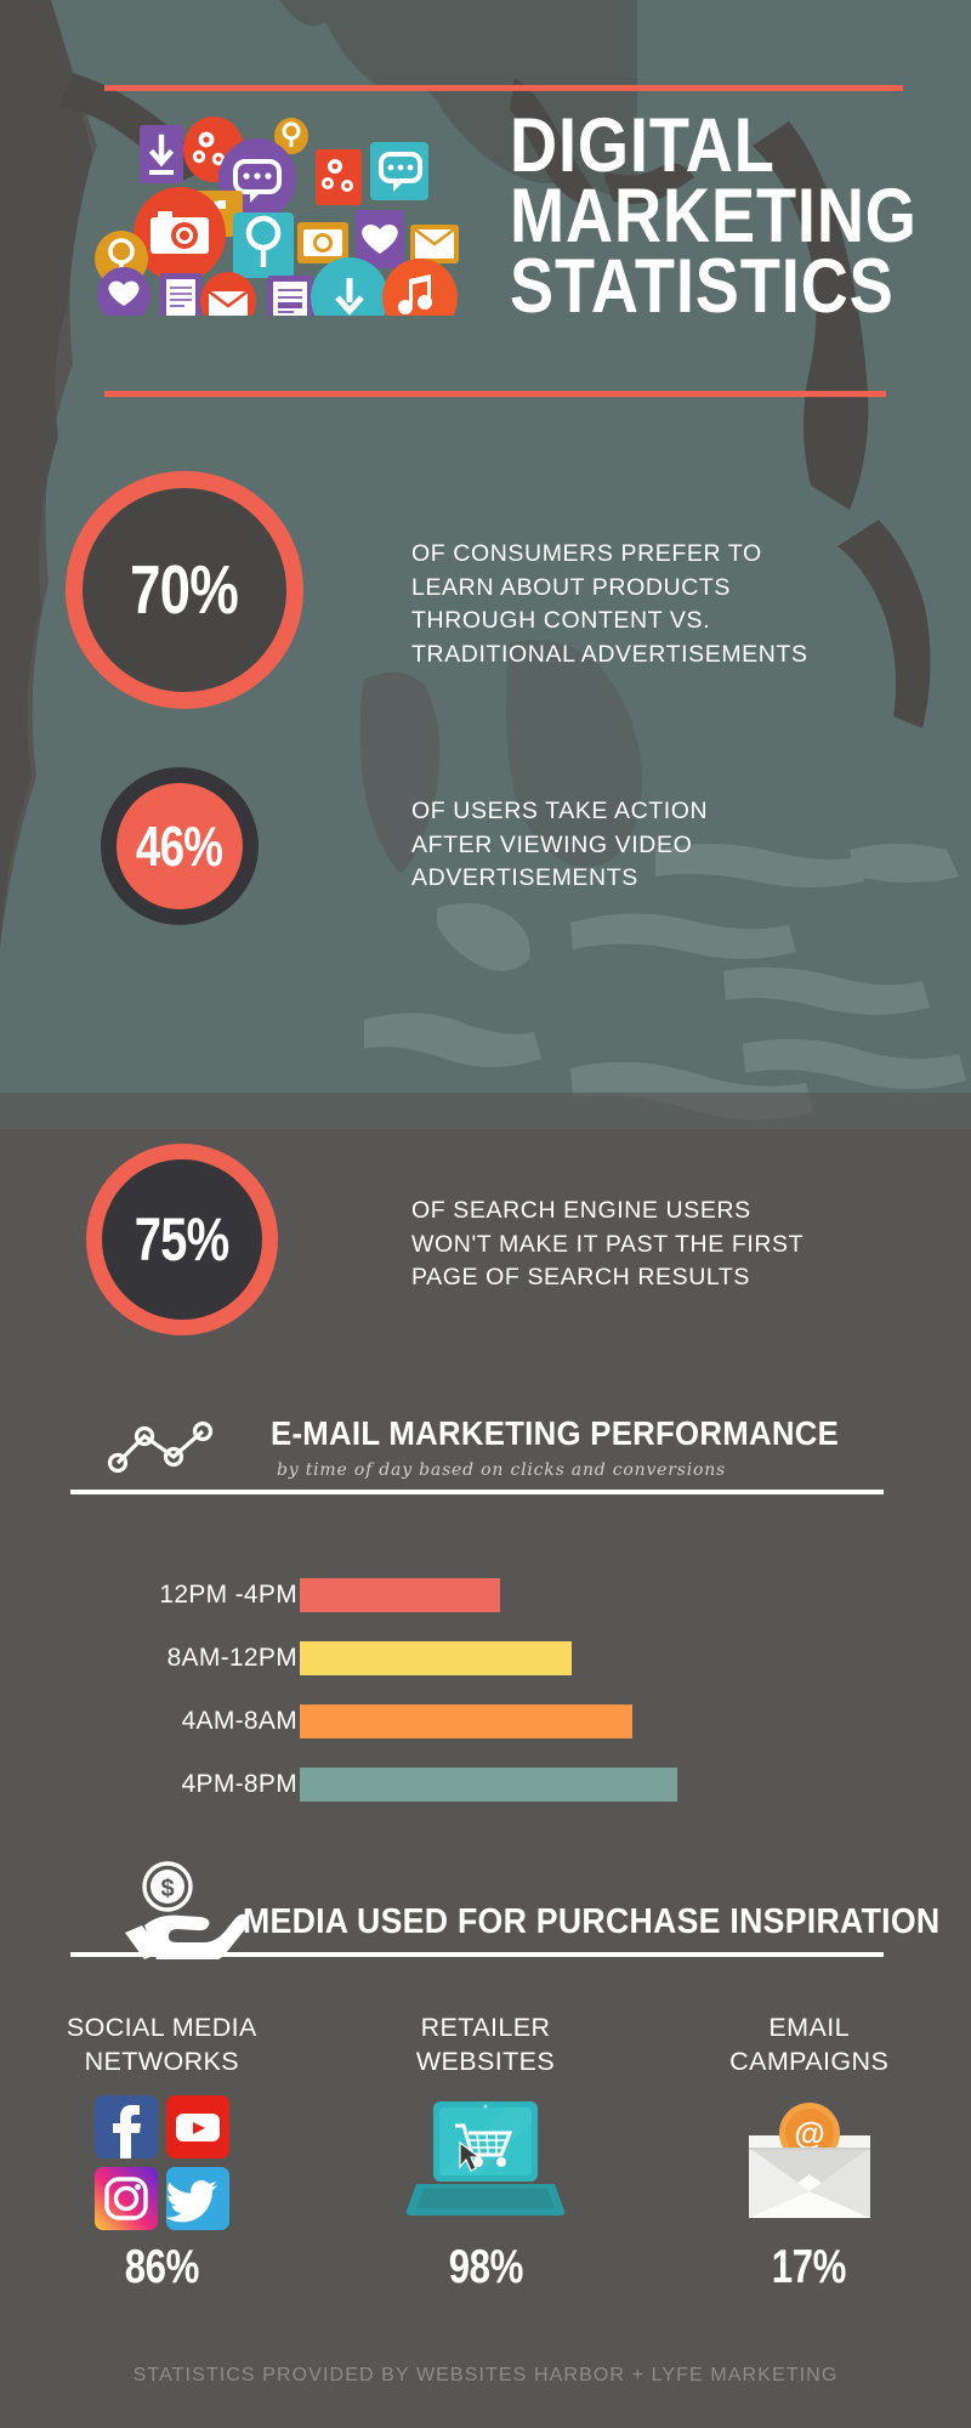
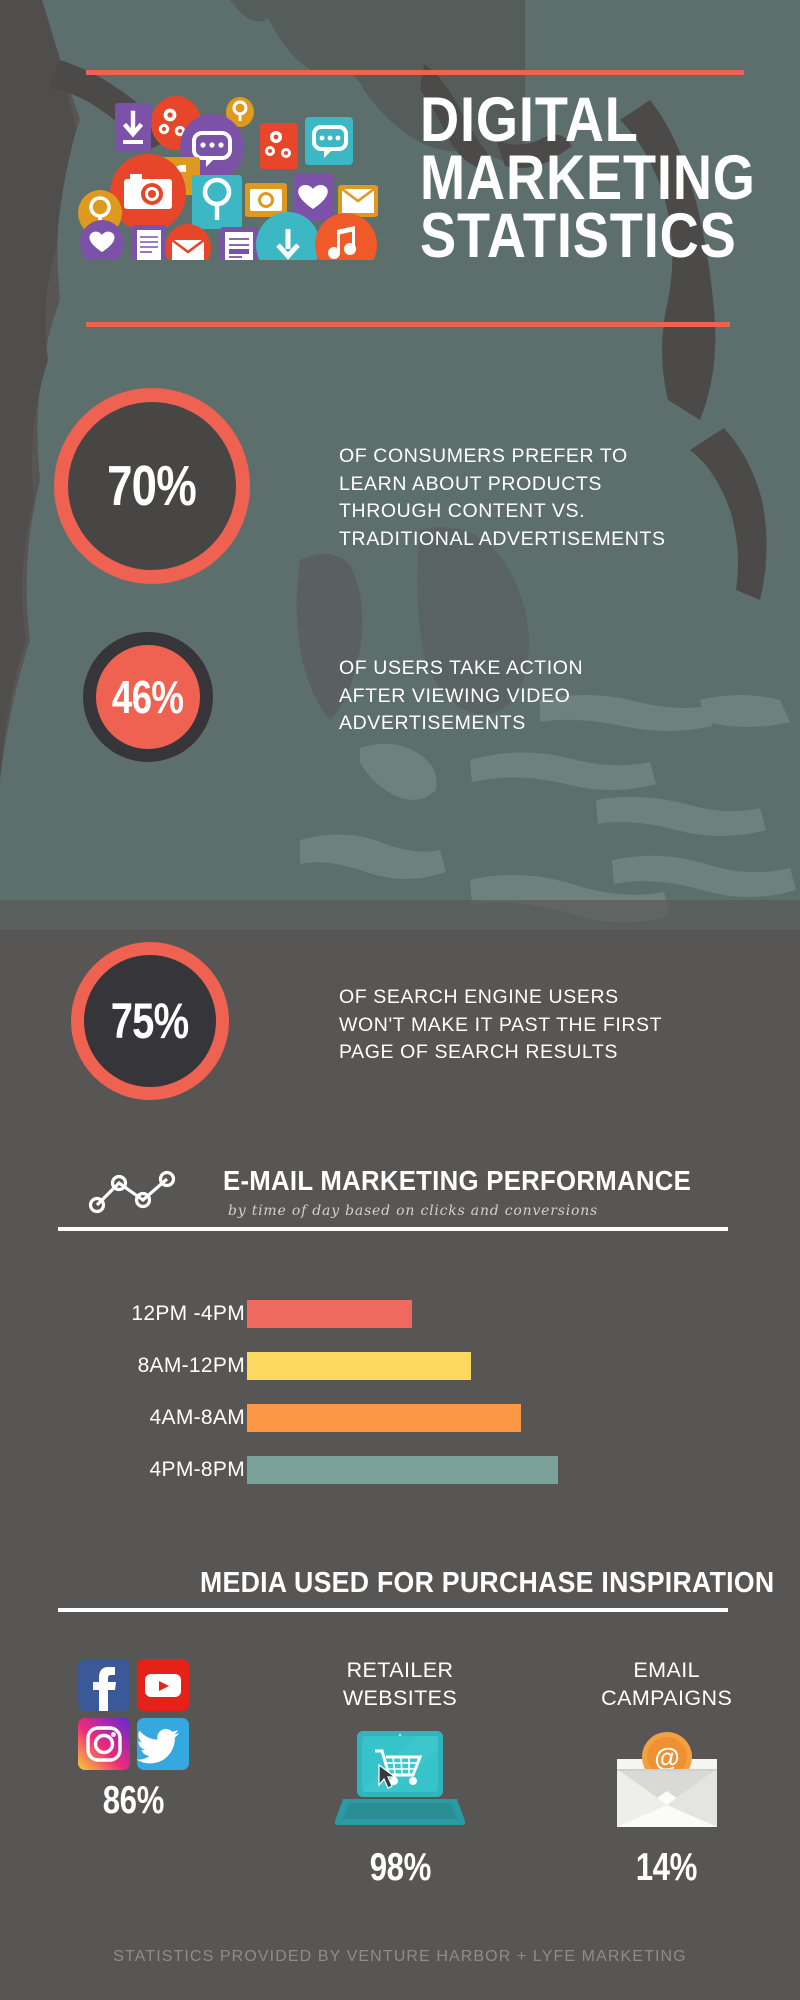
  DIGITAL
  MARKETING
  STATISTICS
  70%
  OF CONSUMERS PREFER TO
  LEARN ABOUT PRODUCTS
  THROUGH CONTENT VS.
  TRADITIONAL ADVERTISEMENTS
  46%
  OF USERS TAKE ACTION
  AFTER VIEWING VIDEO
  ADVERTISEMENTS
  75%
  OF SEARCH ENGINE USERS
  WON'T MAKE IT PAST THE FIRST
  PAGE OF SEARCH RESULTS
  E-MAIL MARKETING PERFORMANCE
  by time of day based on clicks and conversions
  12PM -4PM
  8AM-12PM
  4AM-8AM
  4PM-8PM
- $
  MEDIA USED FOR PURCHASE INSPIRATION
- SOCIAL MEDIA
- NETWORKS
  86%
  RETAILER
  WEBSITES
  98%
  EMAIL
  CAMPAIGNS
  @
- 17%
+ 14%
- STATISTICS PROVIDED BY WEBSITES HARBOR + LYFE MARKETING
+ STATISTICS PROVIDED BY VENTURE HARBOR + LYFE MARKETING
